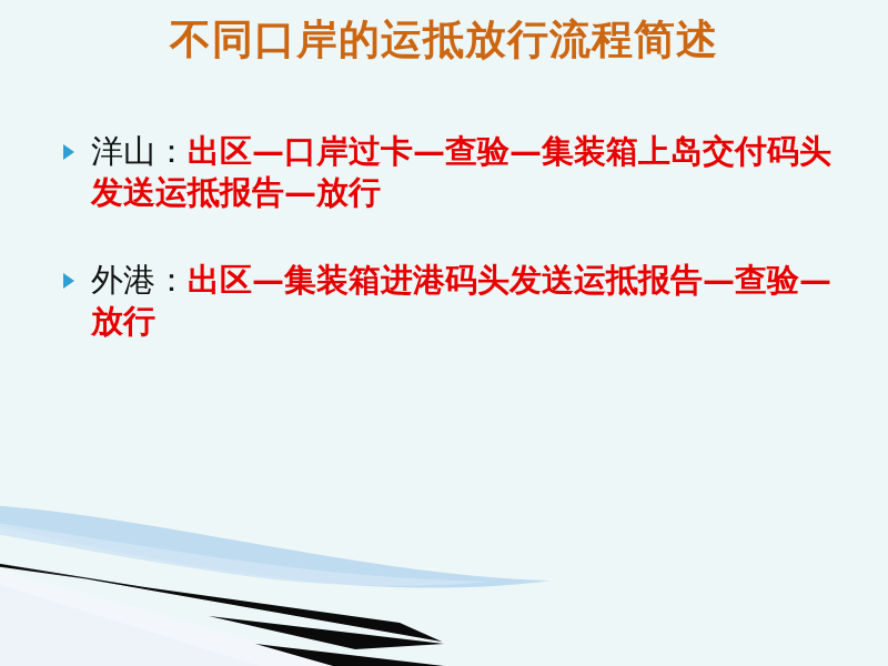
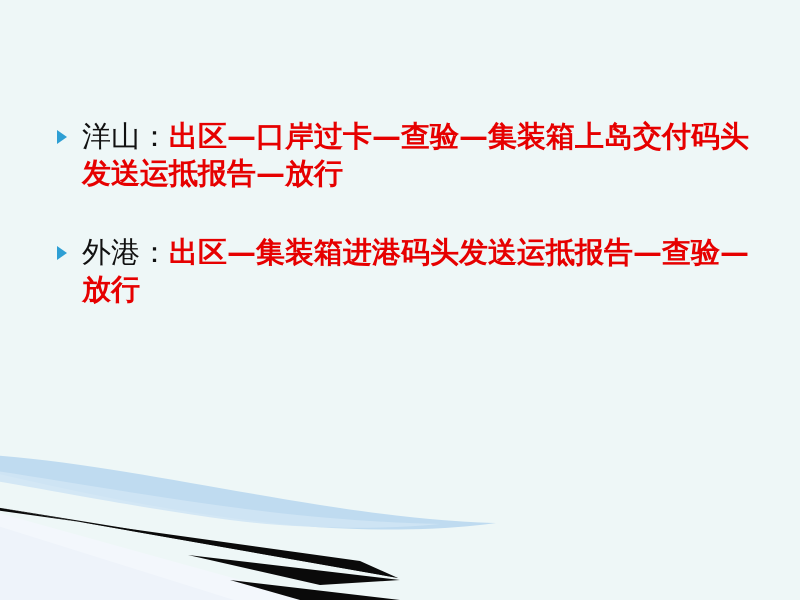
- 不同口岸的运抵放行流程简述
  洋山：出区—口岸过卡—查验—集装箱上岛交付码头发送运抵报告—放行
  外港：出区—集装箱进港码头发送运抵报告—查验—放行
